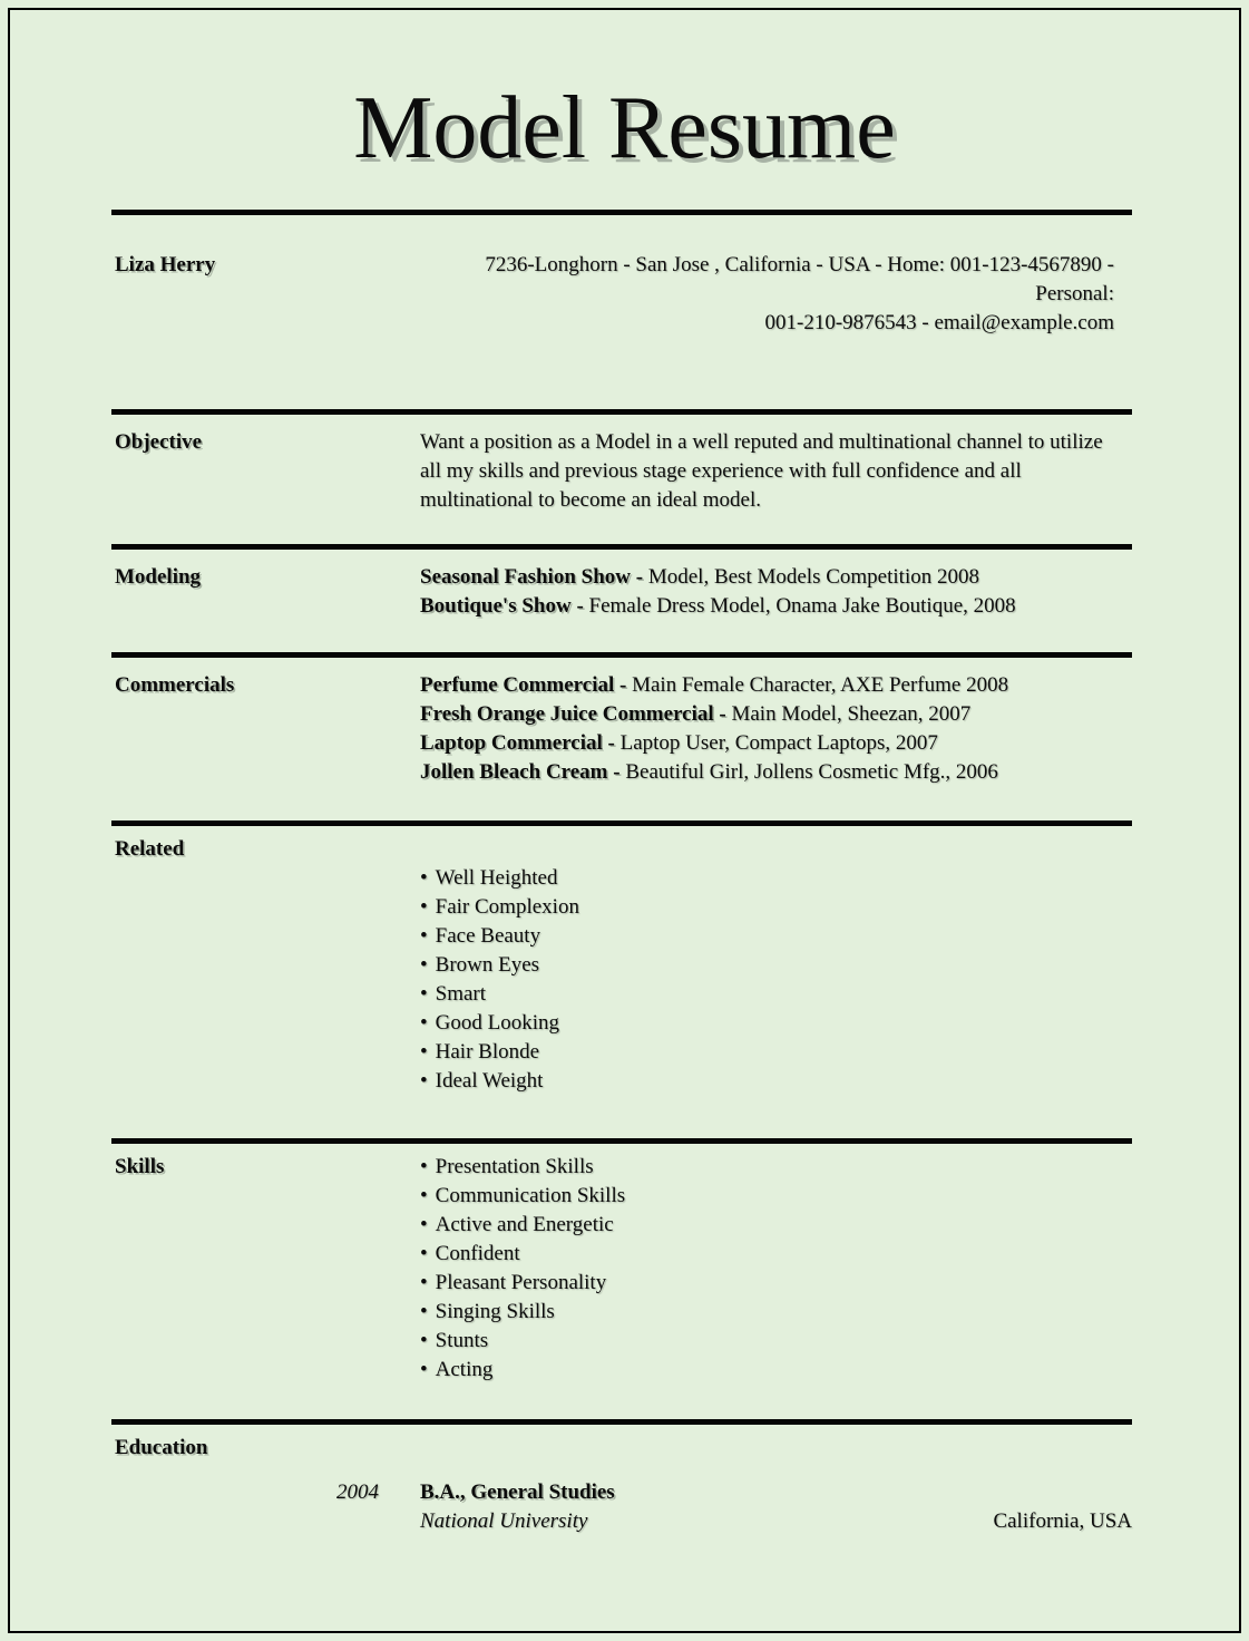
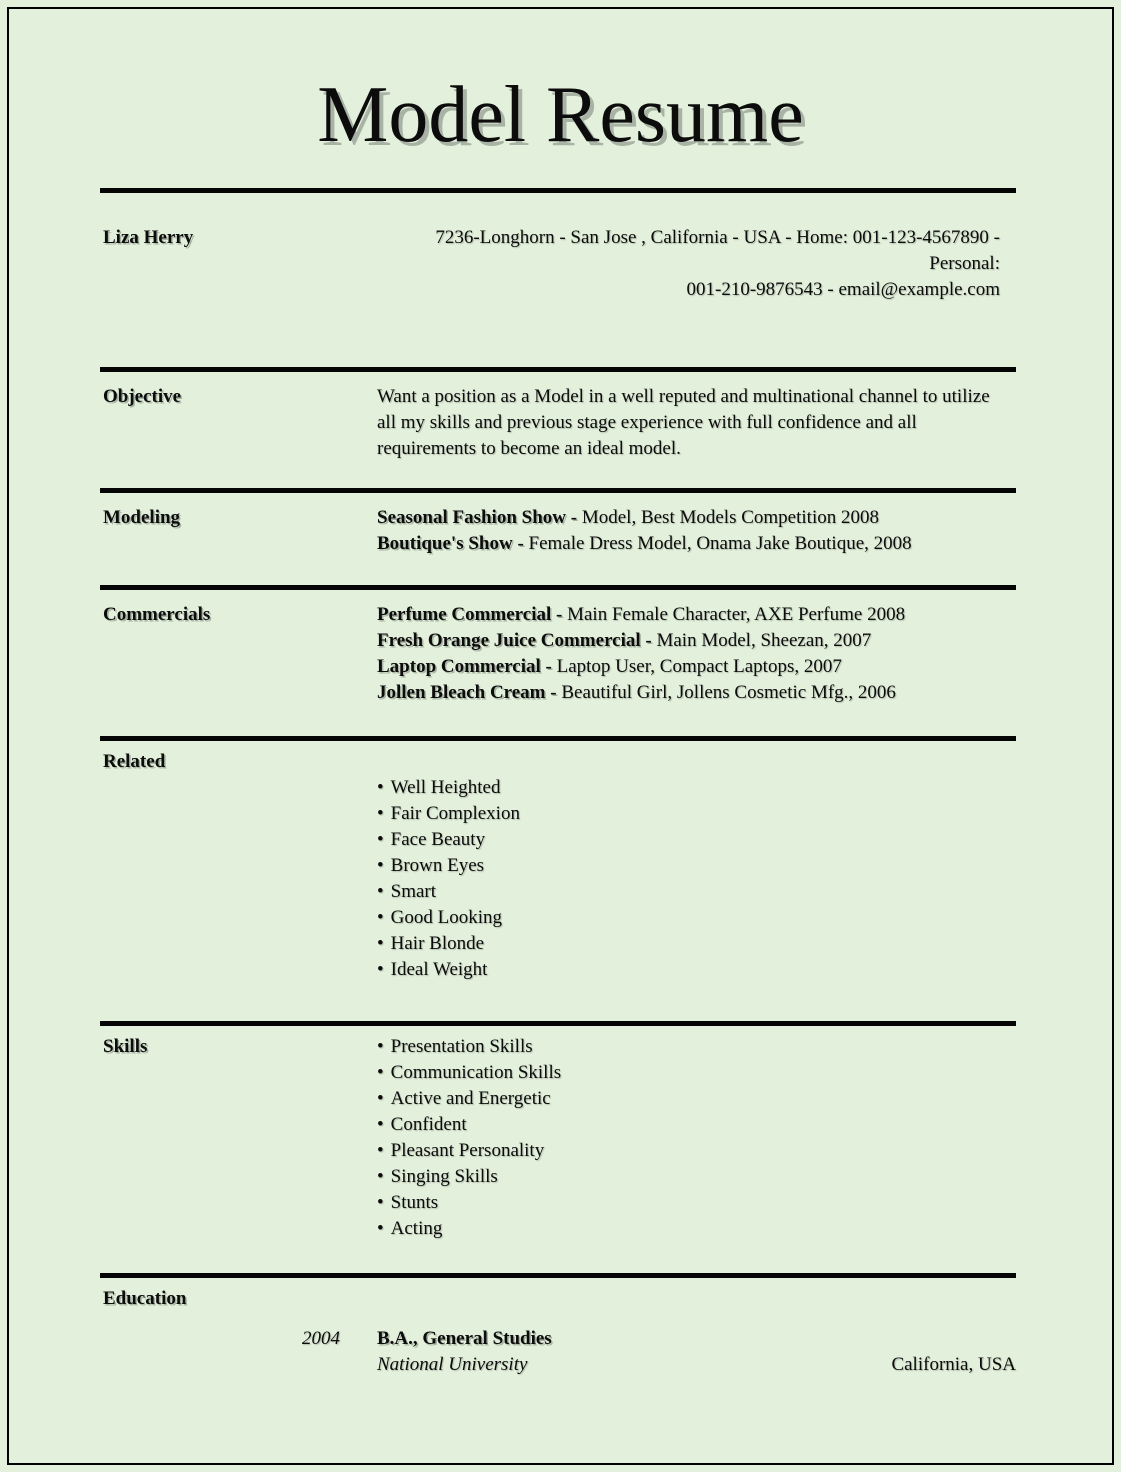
  Model Resume
  Liza Herry
  7236-Longhorn - San Jose , California - USA - Home: 001-123-4567890 - Personal:
  001-210-9876543 - email@example.com
  Objective
  Want a position as a Model in a well reputed and multinational channel to utilize
  all my skills and previous stage experience with full confidence and all
- multinational to become an ideal model.
+ requirements to become an ideal model.
  Modeling
  Seasonal Fashion Show - Model, Best Models Competition 2008
  Boutique's Show - Female Dress Model, Onama Jake Boutique, 2008
  Commercials
  Perfume Commercial - Main Female Character, AXE Perfume 2008
  Fresh Orange Juice Commercial - Main Model, Sheezan, 2007
  Laptop Commercial - Laptop User, Compact Laptops, 2007
  Jollen Bleach Cream - Beautiful Girl, Jollens Cosmetic Mfg., 2006
  Related
  • Well Heighted
  • Fair Complexion
  • Face Beauty
  • Brown Eyes
  • Smart
  • Good Looking
  • Hair Blonde
  • Ideal Weight
  Skills
  • Presentation Skills
  • Communication Skills
  • Active and Energetic
  • Confident
  • Pleasant Personality
  • Singing Skills
  • Stunts
  • Acting
  Education
  2004
  B.A., General Studies
  National University
  California, USA
